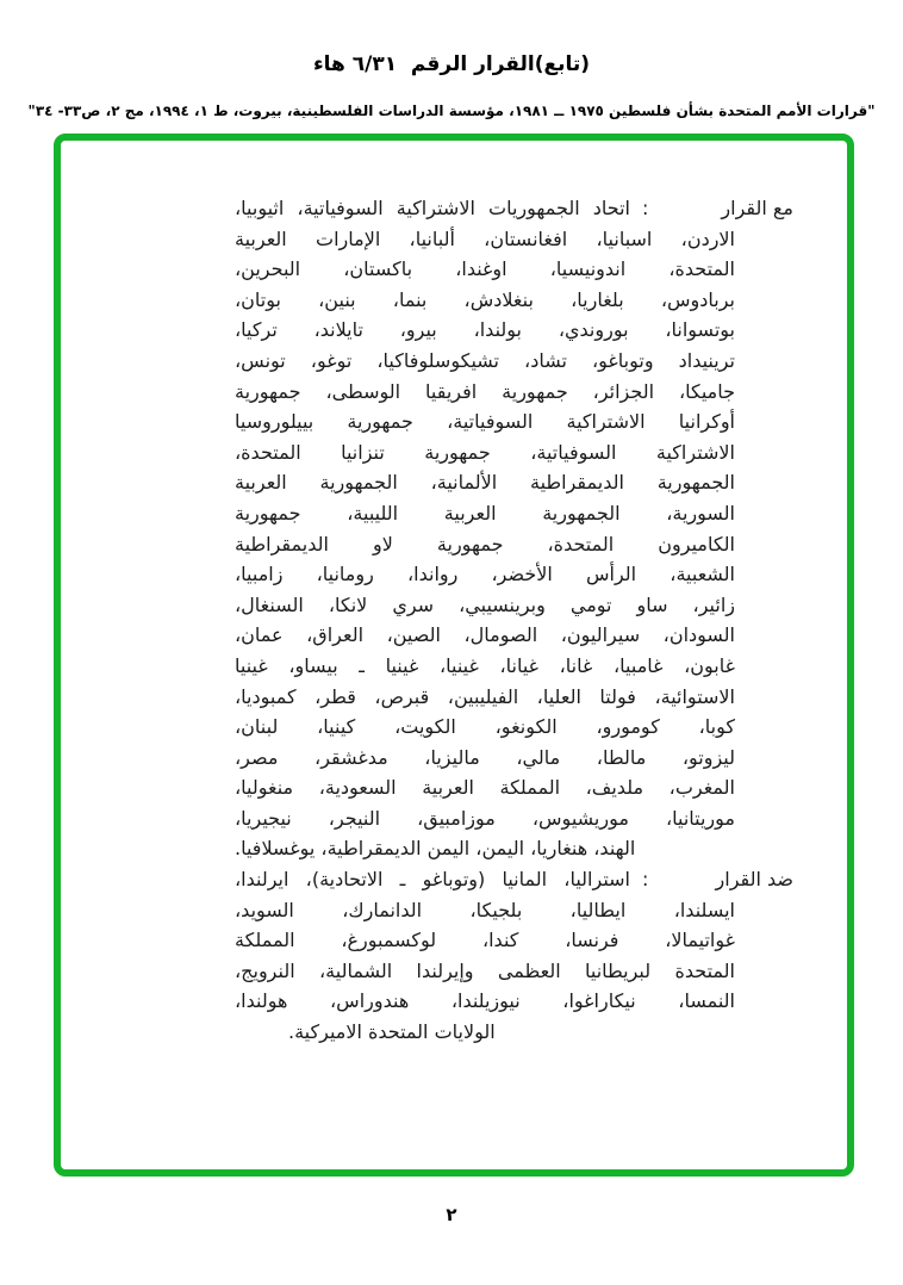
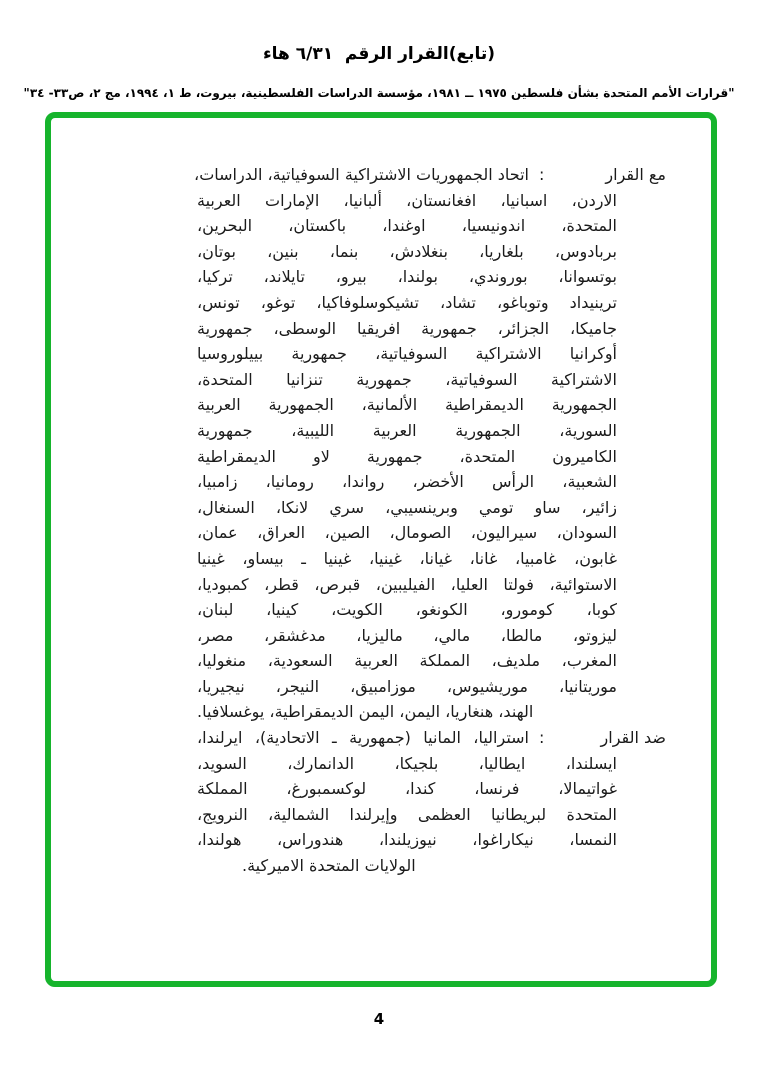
  (تابع)القرار الرقم ٦/٣١ هاء
  "قرارات الأمم المتحدة بشأن فلسطين ١٩٧٥ ــ ١٩٨١، مؤسسة الدراسات الفلسطينية، بيروت، ط ١، ١٩٩٤، مج ٢، ص٣٣- ٣٤"
  مع القرار
  :
- اتحاد الجمهوريات الاشتراكية السوفياتية، اثيوبيا،
+ اتحاد الجمهوريات الاشتراكية السوفياتية، الدراسات،
  الاردن، اسبانيا، افغانستان، ألبانيا، الإمارات العربية
  المتحدة، اندونيسيا، اوغندا، باكستان، البحرين،
  بربادوس، بلغاريا، بنغلادش، بنما، بنين، بوتان،
  بوتسوانا، بوروندي، بولندا، بيرو، تايلاند، تركيا،
  ترينيداد وتوباغو، تشاد، تشيكوسلوفاكيا، توغو، تونس،
  جاميكا، الجزائر، جمهورية افريقيا الوسطى، جمهورية
  أوكرانيا الاشتراكية السوفياتية، جمهورية بييلوروسيا
  الاشتراكية السوفياتية، جمهورية تنزانيا المتحدة،
  الجمهورية الديمقراطية الألمانية، الجمهورية العربية
  السورية، الجمهورية العربية الليبية، جمهورية
  الكاميرون المتحدة، جمهورية لاو الديمقراطية
  الشعبية، الرأس الأخضر، رواندا، رومانيا، زامبيا،
  زائير، ساو تومي وبرينسيبي، سري لانكا، السنغال،
  السودان، سيراليون، الصومال، الصين، العراق، عمان،
  غابون، غامبيا، غانا، غيانا، غينيا، غينيا ـ بيساو، غينيا
  الاستوائية، فولتا العليا، الفيليبين، قبرص، قطر، كمبوديا،
  كوبا، كومورو، الكونغو، الكويت، كينيا، لبنان،
  ليزوتو، مالطا، مالي، ماليزيا، مدغشقر، مصر،
  المغرب، ملديف، المملكة العربية السعودية، منغوليا،
  موريتانيا، موريشيوس، موزامبيق، النيجر، نيجيريا،
  الهند، هنغاريا، اليمن، اليمن الديمقراطية، يوغسلافيا.
  ضد القرار
  :
- استراليا، المانيا (وتوباغو ـ الاتحادية)، ايرلندا،
+ استراليا، المانيا (جمهورية ـ الاتحادية)، ايرلندا،
  ايسلندا، ايطاليا، بلجيكا، الدانمارك، السويد،
  غواتيمالا، فرنسا، كندا، لوكسمبورغ، المملكة
  المتحدة لبريطانيا العظمى وإيرلندا الشمالية، النرويج،
  النمسا، نيكاراغوا، نيوزيلندا، هندوراس، هولندا،
  الولايات المتحدة الاميركية.
- ٢
+ 4
